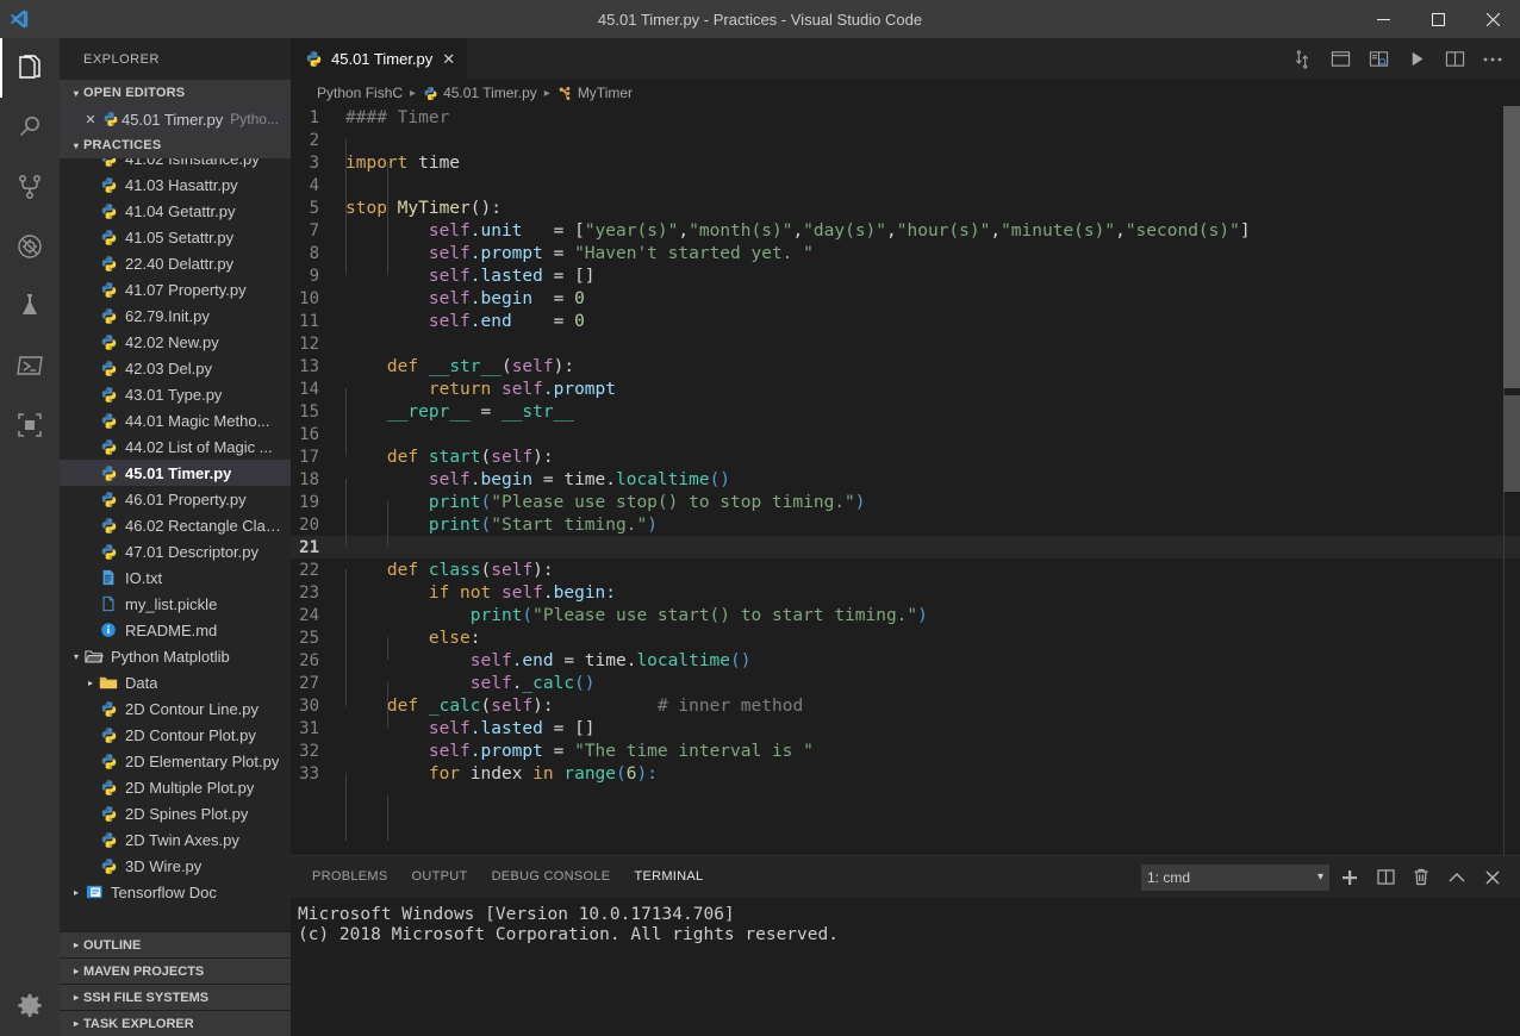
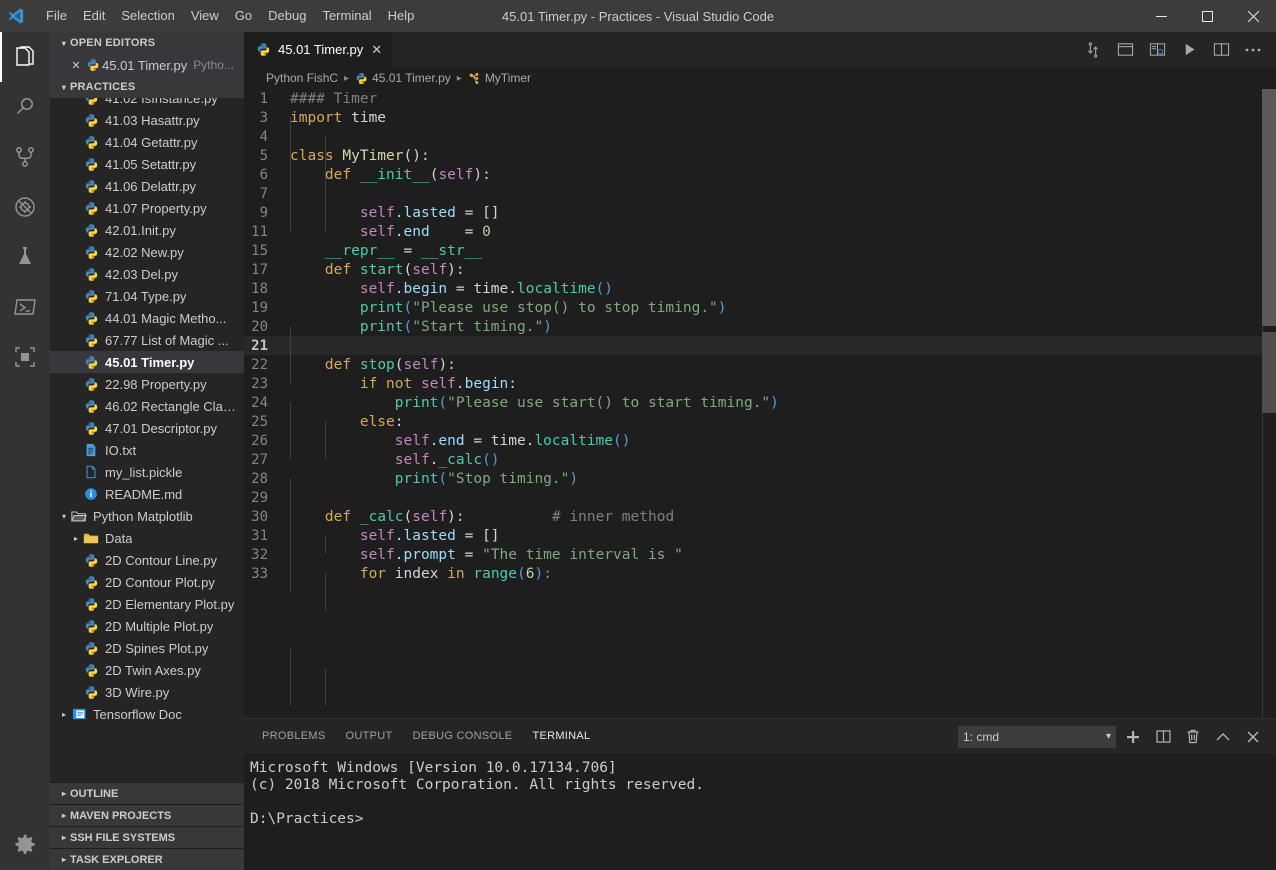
+ File
+ Edit
+ Selection
+ View
+ Go
+ Debug
+ Terminal
+ Help
  45.01 Timer.py - Practices - Visual Studio Code
- EXPLORER
  ▾
  OPEN EDITORS
  ✕
  45.01 Timer.py
  Pytho...
  ▾
  PRACTICES
  41.02 IsInstance.py
  41.03 Hasattr.py
  41.04 Getattr.py
  41.05 Setattr.py
- 22.40 Delattr.py
+ 41.06 Delattr.py
  41.07 Property.py
- 62.79.Init.py
+ 42.01.Init.py
  42.02 New.py
  42.03 Del.py
- 43.01 Type.py
+ 71.04 Type.py
  44.01 Magic Metho...
- 44.02 List of Magic ...
+ 67.77 List of Magic ...
  45.01 Timer.py
- 46.01 Property.py
+ 22.98 Property.py
  46.02 Rectangle Clas...
  47.01 Descriptor.py
  IO.txt
  my_list.pickle
  README.md
  ▾
  Python Matplotlib
  ▸
  Data
  2D Contour Line.py
  2D Contour Plot.py
  2D Elementary Plot.py
  2D Multiple Plot.py
  2D Spines Plot.py
  2D Twin Axes.py
  3D Wire.py
  ▸
  Tensorflow Doc
  ▸
  OUTLINE
  ▸
  MAVEN PROJECTS
  ▸
  SSH FILE SYSTEMS
  ▸
  TASK EXPLORER
  45.01 Timer.py
  ✕
  Python FishC
  ▸
  45.01 Timer.py
  ▸
  MyTimer
  1
  #### Timer
- 2
  3
  import time
  4
  5
- stop MyTimer():
+ class MyTimer():
+ 6
+ def __init__(self):
  7
- self.unit = ["year(s)","month(s)","day(s)","hour(s)","minute(s)","second(s)"]
- 8
- self.prompt = "Haven't started yet. "
  9
  self.lasted = []
- 10
- self.begin = 0
  11
  self.end = 0
- 12
- 13
- def __str__(self):
- 14
- return self.prompt
  15
  __repr__ = __str__
- 16
  17
  def start(self):
  18
  self.begin = time.localtime()
  19
  print("Please use stop() to stop timing.")
  20
  print("Start timing.")
  21
  22
- def class(self):
+ def stop(self):
  23
  if not self.begin:
  24
  print("Please use start() to start timing.")
  25
  else:
  26
  self.end = time.localtime()
  27
  self._calc()
+ 28
+ print("Stop timing.")
+ 29
  30
  def _calc(self): # inner method
  31
  self.lasted = []
  32
  self.prompt = "The time interval is "
  33
  for index in range(6):
  PROBLEMS
  OUTPUT
  DEBUG CONSOLE
  TERMINAL
  1: cmd
  ▾
  Microsoft Windows [Version 10.0.17134.706]
  (c) 2018 Microsoft Corporation. All rights reserved.
+ D:\Practices>
